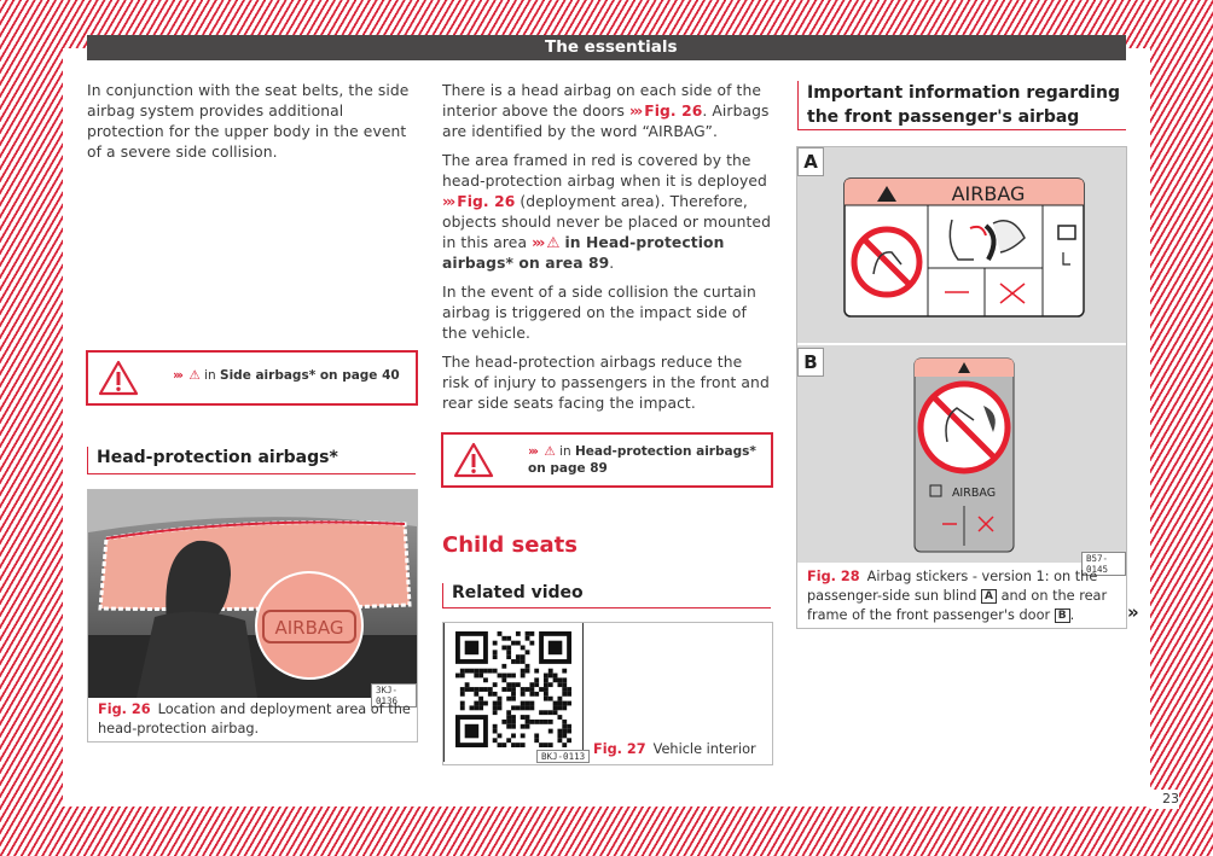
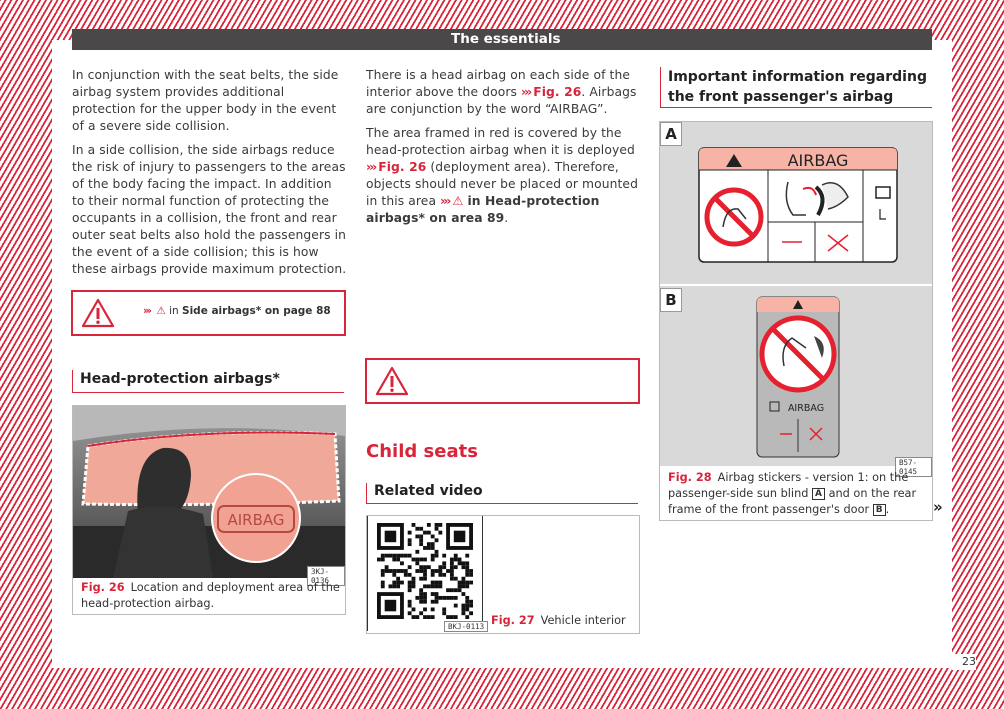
  The essentials
  In conjunction with the seat belts, the side airbag system provides additional protection for the upper body in the event of a severe side collision.
+ In a side collision, the side airbags reduce the risk of injury to passengers to the areas of the body facing the impact. In addition to their normal function of protecting the occupants in a collision, the front and rear outer seat belts also hold the passengers in the event of a side collision; this is how these airbags provide maximum protection.
- ››› ⚠ in Side airbags* on page 40
+ ››› ⚠ in Side airbags* on page 88
  Head-protection airbags*
  AIRBAG
  3KJ-0136
  Fig. 26 Location and deployment area of the head-protection airbag.
- There is a head airbag on each side of the interior above the doors ››› Fig. 26. Airbags are identified by the word “AIRBAG”.
+ There is a head airbag on each side of the interior above the doors ››› Fig. 26. Airbags are conjunction by the word “AIRBAG”.
  The area framed in red is covered by the head-protection airbag when it is deployed ››› Fig. 26 (deployment area). Therefore, objects should never be placed or mounted in this area ››› ⚠ in Head-protection airbags* on area 89.
- In the event of a side collision the curtain airbag is triggered on the impact side of the vehicle.
- The head-protection airbags reduce the risk of injury to passengers in the front and rear side seats facing the impact.
- ››› ⚠ in Head-protection airbags* on page 89
  Child seats
  Related video
  BKJ-0113
  Fig. 27 Vehicle interior
  Important information regarding the front passenger's airbag
  A
  AIRBAG
  B
  AIRBAG
  B57-0145
  Fig. 28 Airbag stickers - version 1: on the passenger-side sun blind A and on the rear frame of the front passenger's door B .
  »
  23
